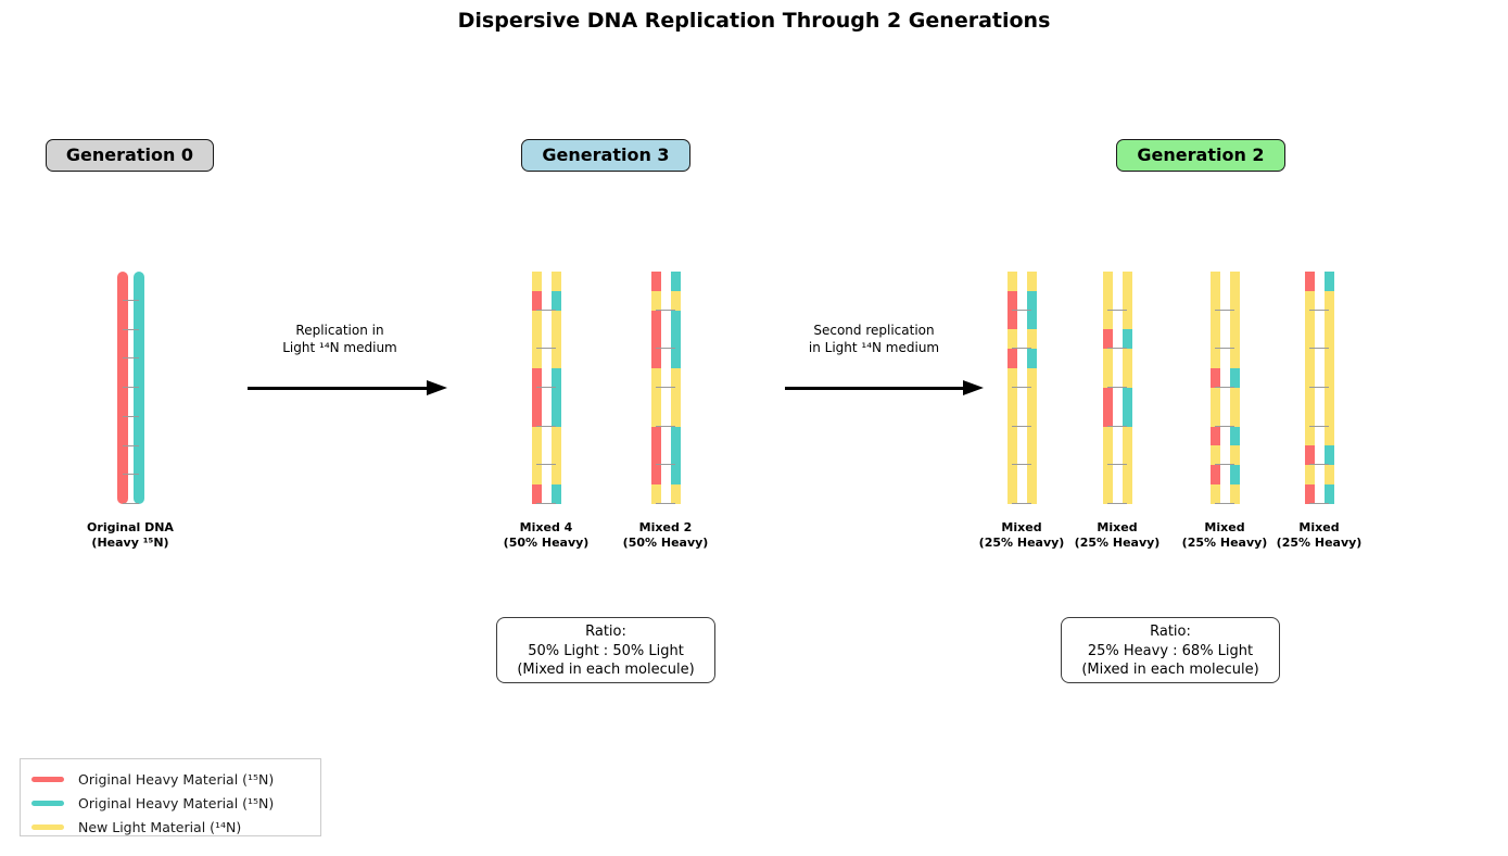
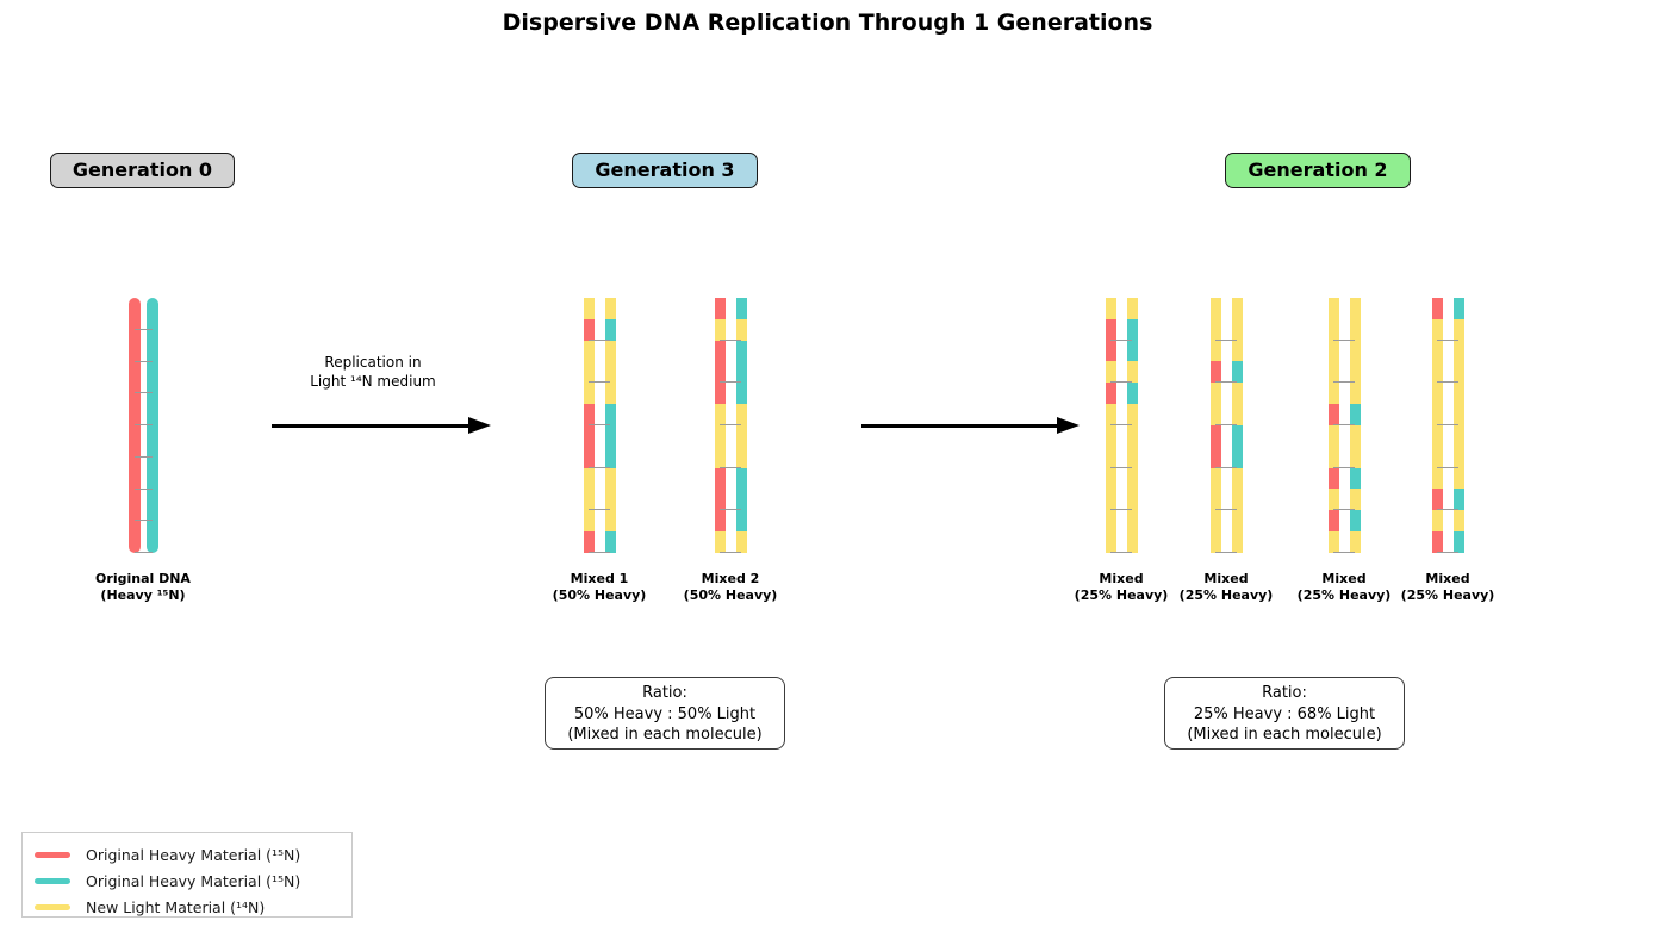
- Dispersive DNA Replication Through 2 Generations
+ Dispersive DNA Replication Through 1 Generations
  Generation 0
  Generation 3
  Generation 2
  Replication in
  Light ¹⁴N medium
- Second replication
- in Light ¹⁴N medium
  Original DNA
  (Heavy ¹⁵N)
- Mixed 4
+ Mixed 1
  (50% Heavy)
  Mixed 2
  (50% Heavy)
  Mixed
  (25% Heavy)
  Mixed
  (25% Heavy)
  Mixed
  (25% Heavy)
  Mixed
  (25% Heavy)
  Ratio:
- 50% Light : 50% Light
+ 50% Heavy : 50% Light
  (Mixed in each molecule)
  Ratio:
  25% Heavy : 68% Light
  (Mixed in each molecule)
  Original Heavy Material (¹⁵N)
  Original Heavy Material (¹⁵N)
  New Light Material (¹⁴N)
